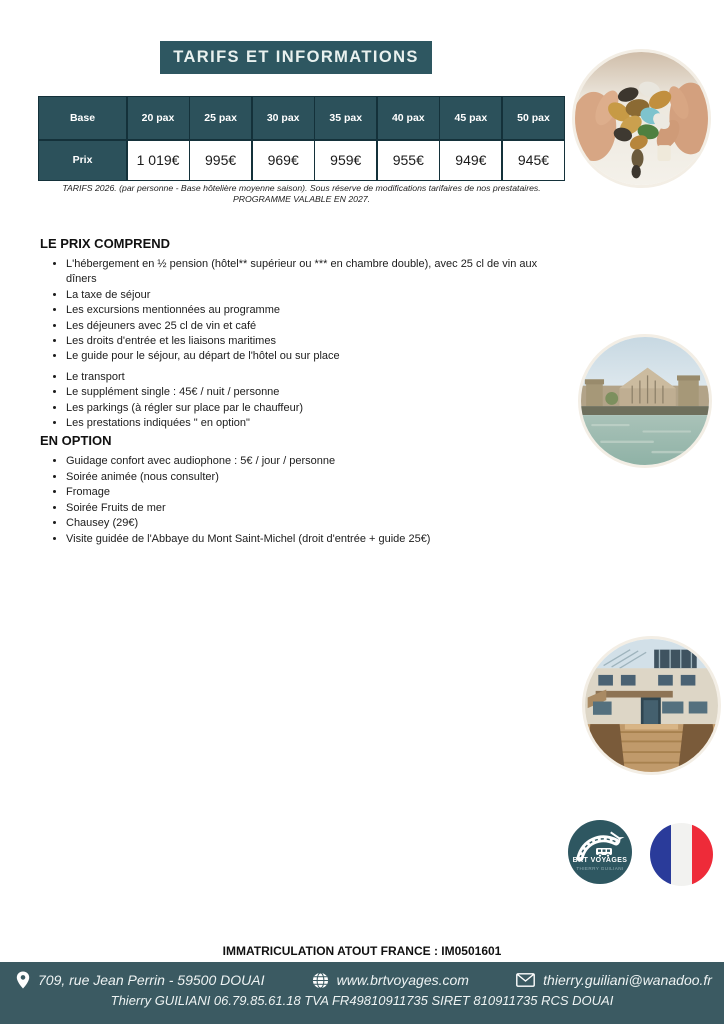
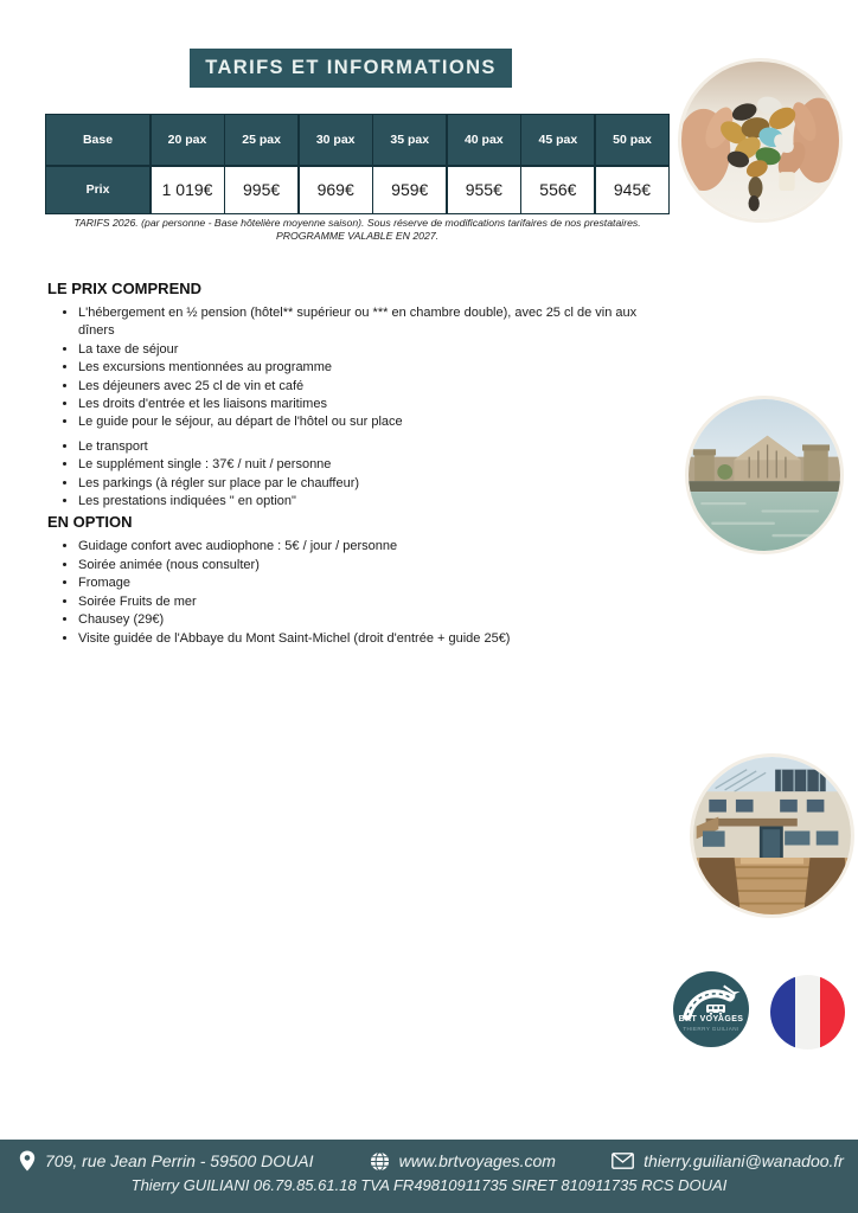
  TARIFS ET INFORMATIONS
  Base
  20 pax
  25 pax
  30 pax
  35 pax
  40 pax
  45 pax
  50 pax
  Prix
  1 019€
  995€
  969€
  959€
  955€
- 949€
+ 556€
  945€
  TARIFS 2026. (par personne - Base hôtelière moyenne saison). Sous réserve de modifications tarifaires de nos prestataires.
  PROGRAMME VALABLE EN 2027.
  LE PRIX COMPREND
  L'hébergement en ½ pension (hôtel** supérieur ou *** en chambre double), avec 25 cl de vin aux dîners
  La taxe de séjour
  Les excursions mentionnées au programme
  Les déjeuners avec 25 cl de vin et café
  Les droits d'entrée et les liaisons maritimes
  Le guide pour le séjour, au départ de l'hôtel ou sur place
  Le transport
- Le supplément single : 45€ / nuit / personne
+ Le supplément single : 37€ / nuit / personne
  Les parkings (à régler sur place par le chauffeur)
  Les prestations indiquées " en option"
  EN OPTION
  Guidage confort avec audiophone : 5€ / jour / personne
  Soirée animée (nous consulter)
  Fromage
  Soirée Fruits de mer
  Chausey (29€)
  Visite guidée de l'Abbaye du Mont Saint-Michel (droit d'entrée + guide 25€)
- IMMATRICULATION ATOUT FRANCE : IM0501601
  709, rue Jean Perrin - 59500 DOUAI
  www.brtvoyages.com
  thierry.guiliani@wanadoo.fr
  Thierry GUILIANI 06.79.85.61.18 TVA FR49810911735 SIRET 810911735 RCS DOUAI
